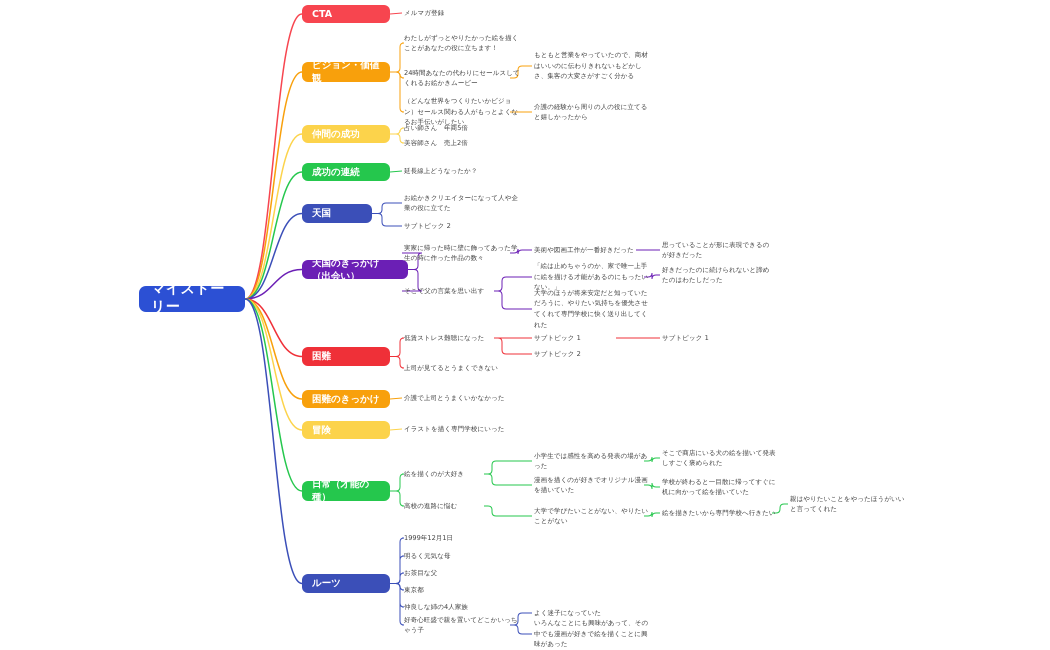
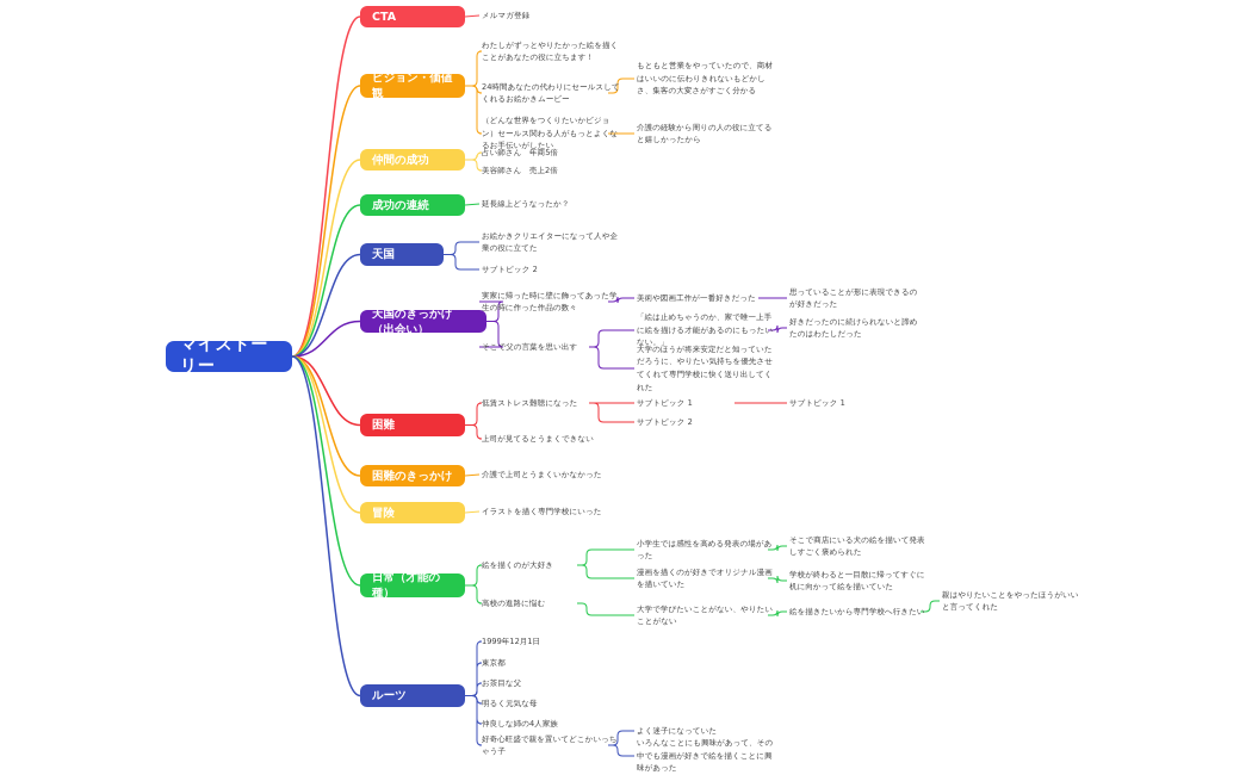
  マイストーリー
  CTA
  メルマガ登録
  ビジョン・価値観
  わたしがずっとやりたかった絵を描くことがあなたの役に立ちます！
  24時間あなたの代わりにセールスしてくれるお絵かきムービー
  もともと営業をやっていたので、商材はいいのに伝わりきれないもどかしさ、集客の大変さがすごく分かる
  （どんな世界をつくりたいかビジョン）セールス関わる人がもっとよくなるお手伝いがしたい
  介護の経験から周りの人の役に立てると嬉しかったから
  仲間の成功
  占い師さん 年商5倍
  美容師さん 売上2倍
  成功の連続
  延長線上どうなったか？
  天国
  お絵かきクリエイターになって人や企業の役に立てた
  サブトピック 2
  天国のきっかけ（出会い）
  実家に帰った時に壁に飾ってあった学生の時に作った作品の数々
  美術や図画工作が一番好きだった
  思っていることが形に表現できるのが好きだった
  そこで父の言葉を思い出す
  「絵は止めちゃうのか、家で唯一上手 に絵を描ける才能があるのにもったいない。」
  好きだったのに続けられないと諦めたのはわたしだった
  大学のほうが将来安定だと知っていただろうに、やりたい気持ちを優先させてくれて専門学校に快く送り出してくれた
  困難
  低賃ストレス難聴になった
  サブトピック 1
  サブトピック 1
  サブトピック 2
  上司が見てるとうまくできない
  困難のきっかけ
  介護で上司とうまくいかなかった
  冒険
  イラストを描く専門学校にいった
  日常（才能の種）
  絵を描くのが大好き
  小学生では感性を高める発表の場があった
  そこで商店にいる犬の絵を描いて発表しすごく褒められた
  漫画を描くのが好きでオリジナル漫画を描いていた
  学校が終わると一目散に帰ってすぐに机に向かって絵を描いていた
  高校の進路に悩む
  大学で学びたいことがない、やりたいことがない
  絵を描きたいから専門学校へ行きたい
  親はやりたいことをやったほうがいいと言ってくれた
  ルーツ
  1999年12月1日
- 明るく元気な母
+ 東京都
  お茶目な父
- 東京都
+ 明るく元気な母
  仲良しな姉の4人家族
  好奇心旺盛で親を置いてどこかいっちゃう子
  よく迷子になっていた
  いろんなことにも興味があって、その中でも漫画が好きで絵を描くことに興味があった
